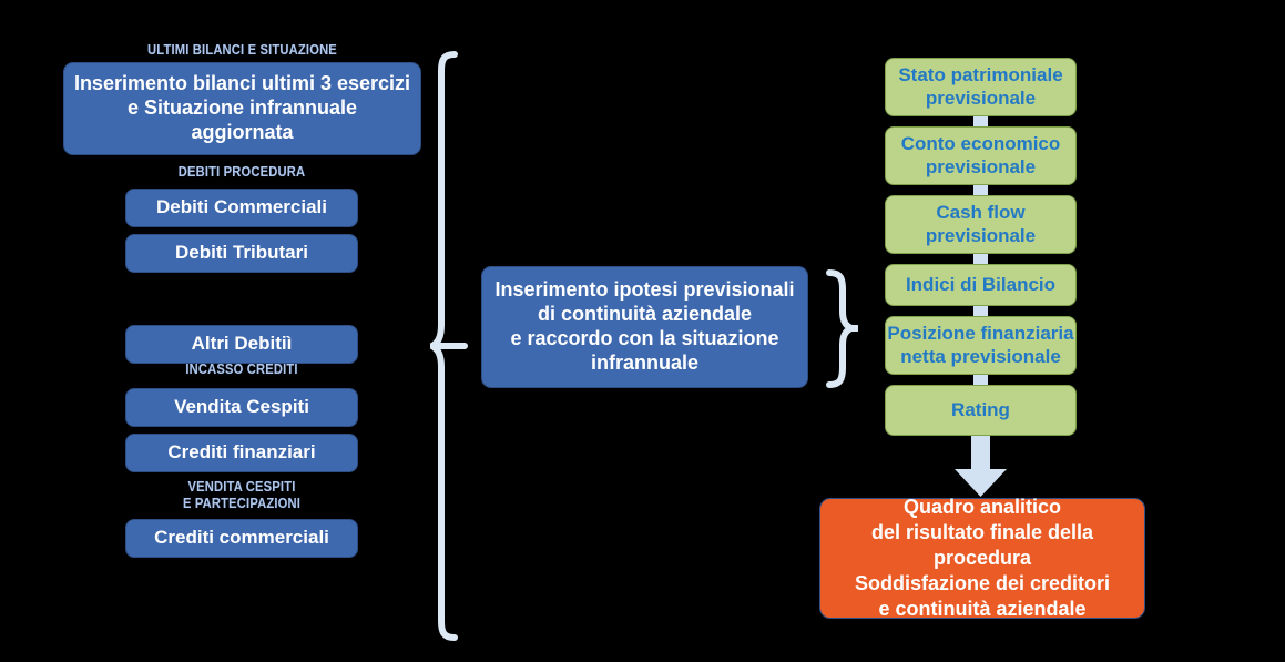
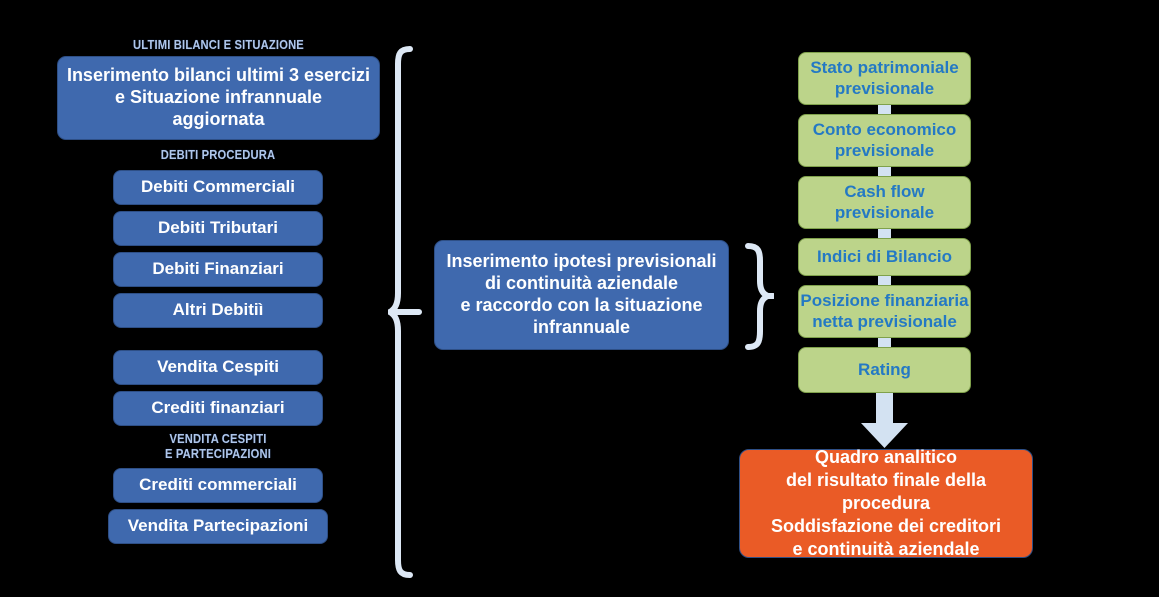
  ULTIMI BILANCI E SITUAZIONE
  Inserimento bilanci ultimi 3 esercizi
  e Situazione infrannuale
  aggiornata
  DEBITI PROCEDURA
  Debiti Commerciali
  Debiti Tributari
+ Debiti Finanziari
  Altri Debitiì
- INCASSO CREDITI
  Vendita Cespiti
  Crediti finanziari
  VENDITA CESPITI
  E PARTECIPAZIONI
  Crediti commerciali
+ Vendita Partecipazioni
  Inserimento ipotesi previsionali
  di continuità aziendale
  e raccordo con la situazione
  infrannuale
  Stato patrimoniale
  previsionale
  Conto economico
  previsionale
  Cash flow
  previsionale
  Indici di Bilancio
  Posizione finanziaria
  netta previsionale
  Rating
  Quadro analitico
  del risultato finale della procedura
  Soddisfazione dei creditori
  e continuità aziendale
